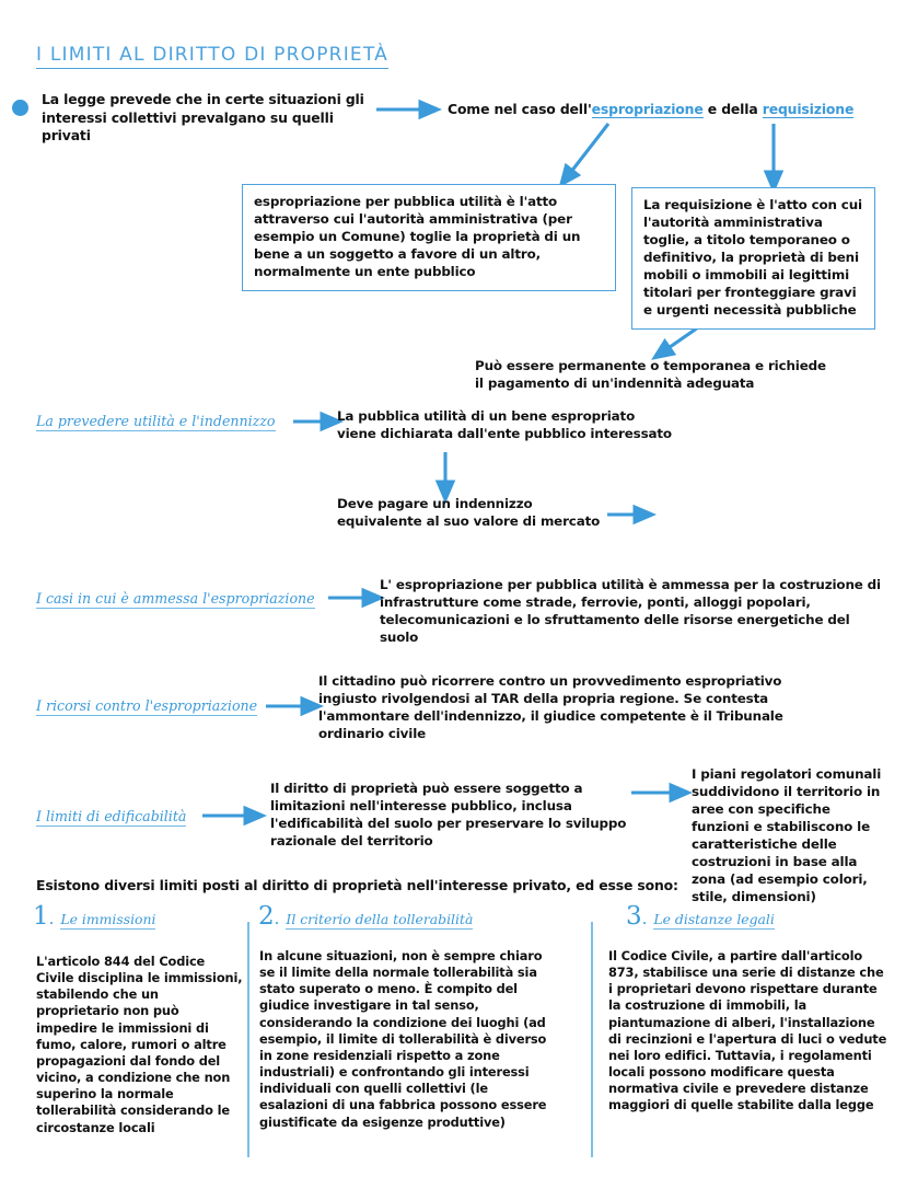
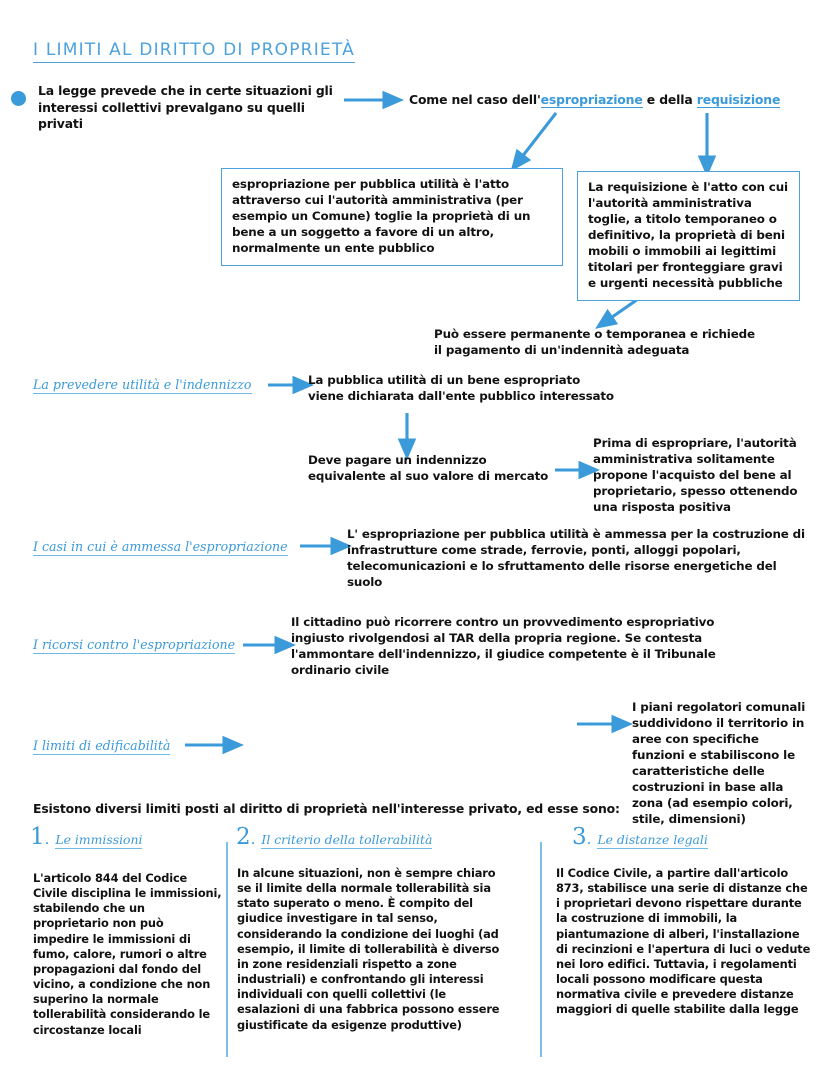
  I LIMITI AL DIRITTO DI PROPRIETÀ
  La legge prevede che in certe situazioni gli
  interessi collettivi prevalgano su quelli privati
  Come nel caso dell'espropriazione e della requisizione
  espropriazione per pubblica utilità è l'atto attraverso cui l'autorità amministrativa (per esempio un Comune) toglie la proprietà di un bene a un soggetto a favore di un altro, normalmente un ente pubblico
  La requisizione è l'atto con cui l'autorità amministrativa toglie, a titolo temporaneo o definitivo, la proprietà di beni mobili o immobili ai legittimi titolari per fronteggiare gravi e urgenti necessità pubbliche
  Può essere permanente o temporanea e richiede il pagamento di un'indennità adeguata
  La prevedere utilità e l'indennizzo
  La pubblica utilità di un bene espropriato viene dichiarata dall'ente pubblico interessato
  Deve pagare un indennizzo equivalente al suo valore di mercato
+ Prima di espropriare, l'autorità amministrativa solitamente propone l'acquisto del bene al proprietario, spesso ottenendo una risposta positiva
  I casi in cui è ammessa l'espropriazione
  L' espropriazione per pubblica utilità è ammessa per la costruzione di infrastrutture come strade, ferrovie, ponti, alloggi popolari, telecomunicazioni e lo sfruttamento delle risorse energetiche del suolo
  I ricorsi contro l'espropriazione
  Il cittadino può ricorrere contro un provvedimento espropriativo ingiusto rivolgendosi al TAR della propria regione. Se contesta l'ammontare dell'indennizzo, il giudice competente è il Tribunale ordinario civile
  I limiti di edificabilità
- Il diritto di proprietà può essere soggetto a limitazioni nell'interesse pubblico, inclusa l'edificabilità del suolo per preservare lo sviluppo razionale del territorio
  I piani regolatori comunali suddividono il territorio in aree con specifiche funzioni e stabiliscono le caratteristiche delle costruzioni in base alla zona (ad esempio colori, stile, dimensioni)
  Esistono diversi limiti posti al diritto di proprietà nell'interesse privato, ed esse sono:
  1.
  Le immissioni
  2.
  Il criterio della tollerabilità
  3.
  Le distanze legali
  L'articolo 844 del Codice Civile disciplina le immissioni, stabilendo che un proprietario non può impedire le immissioni di fumo, calore, rumori o altre propagazioni dal fondo del vicino, a condizione che non superino la normale tollerabilità considerando le circostanze locali
  In alcune situazioni, non è sempre chiaro se il limite della normale tollerabilità sia stato superato o meno. È compito del giudice investigare in tal senso, considerando la condizione dei luoghi (ad esempio, il limite di tollerabilità è diverso in zone residenziali rispetto a zone industriali) e confrontando gli interessi individuali con quelli collettivi (le esalazioni di una fabbrica possono essere giustificate da esigenze produttive)
  Il Codice Civile, a partire dall'articolo 873, stabilisce una serie di distanze che i proprietari devono rispettare durante la costruzione di immobili, la piantumazione di alberi, l'installazione di recinzioni e l'apertura di luci o vedute nei loro edifici. Tuttavia, i regolamenti locali possono modificare questa normativa civile e prevedere distanze maggiori di quelle stabilite dalla legge
